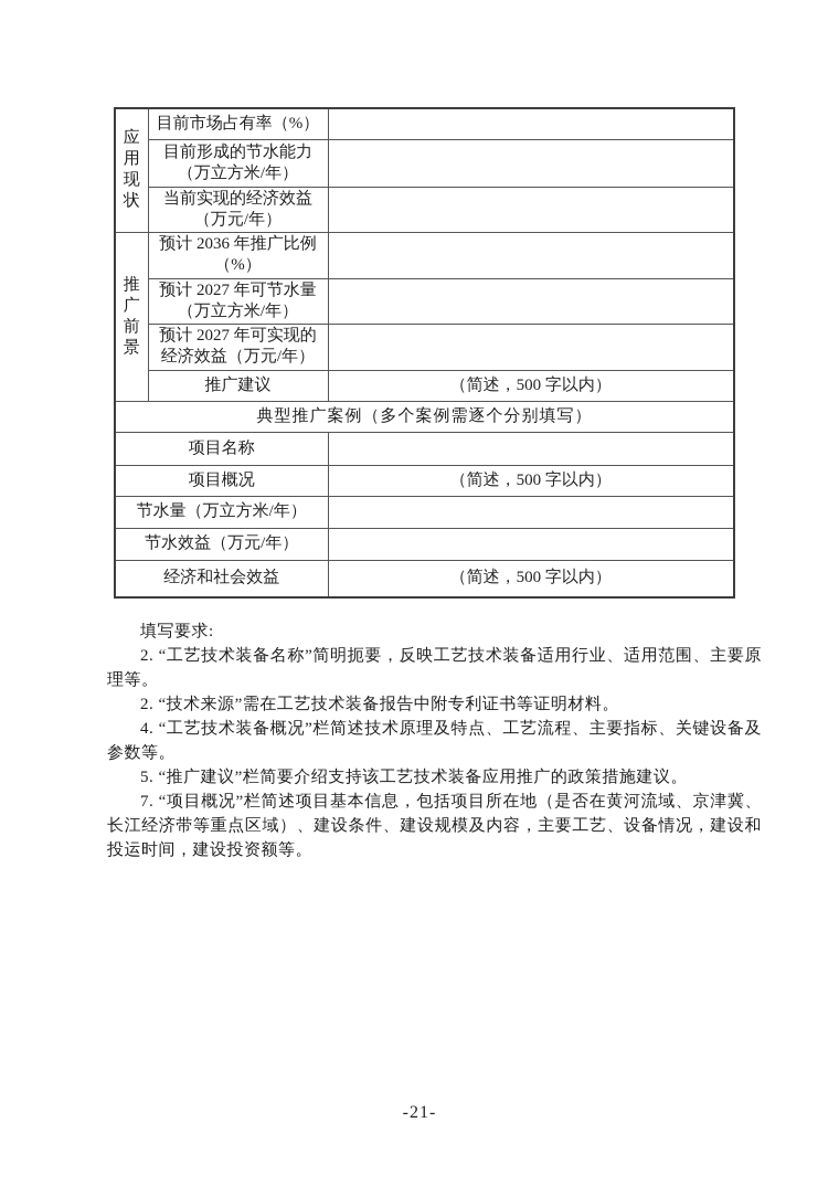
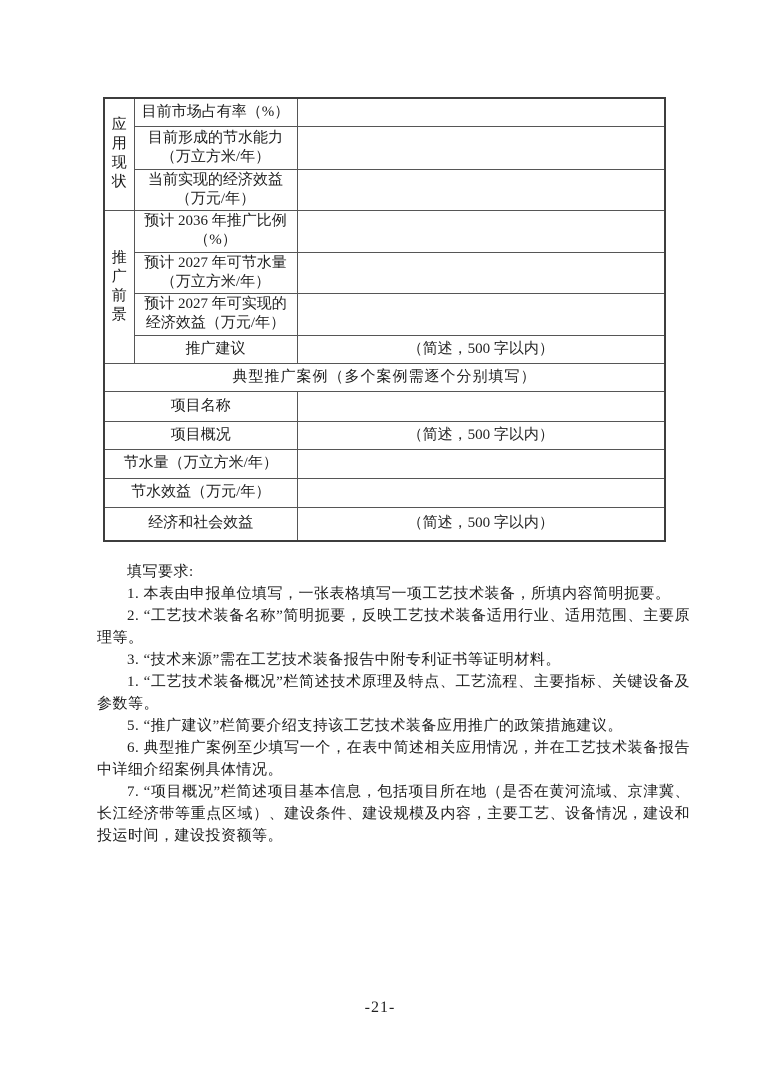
  应 用 现 状	目前市场占有率（%）
  目前形成的节水能力 （万立方米/年）
  当前实现的经济效益 （万元/年）
  推 广 前 景	预计 2036 年推广比例 （%）
  预计 2027 年可节水量 （万立方米/年）
  预计 2027 年可实现的 经济效益（万元/年）
  推广建议	（简述，500 字以内）
  典型推广案例（多个案例需逐个分别填写）
  项目名称
  项目概况	（简述，500 字以内）
  节水量（万立方米/年）
  节水效益（万元/年）
  经济和社会效益	（简述，500 字以内）
  填写要求:
+ 1. 本表由申报单位填写，一张表格填写一项工艺技术装备，所填内容简明扼要。
  2. “工艺技术装备名称”简明扼要，反映工艺技术装备适用行业、适用范围、主要原理等。
- 2. “技术来源”需在工艺技术装备报告中附专利证书等证明材料。
+ 3. “技术来源”需在工艺技术装备报告中附专利证书等证明材料。
- 4. “工艺技术装备概况”栏简述技术原理及特点、工艺流程、主要指标、关键设备及参数等。
+ 1. “工艺技术装备概况”栏简述技术原理及特点、工艺流程、主要指标、关键设备及参数等。
  5. “推广建议”栏简要介绍支持该工艺技术装备应用推广的政策措施建议。
+ 6. 典型推广案例至少填写一个，在表中简述相关应用情况，并在工艺技术装备报告中详细介绍案例具体情况。
  7. “项目概况”栏简述项目基本信息，包括项目所在地（是否在黄河流域、京津冀、长江经济带等重点区域）、建设条件、建设规模及内容，主要工艺、设备情况，建设和投运时间，建设投资额等。
  -21-
